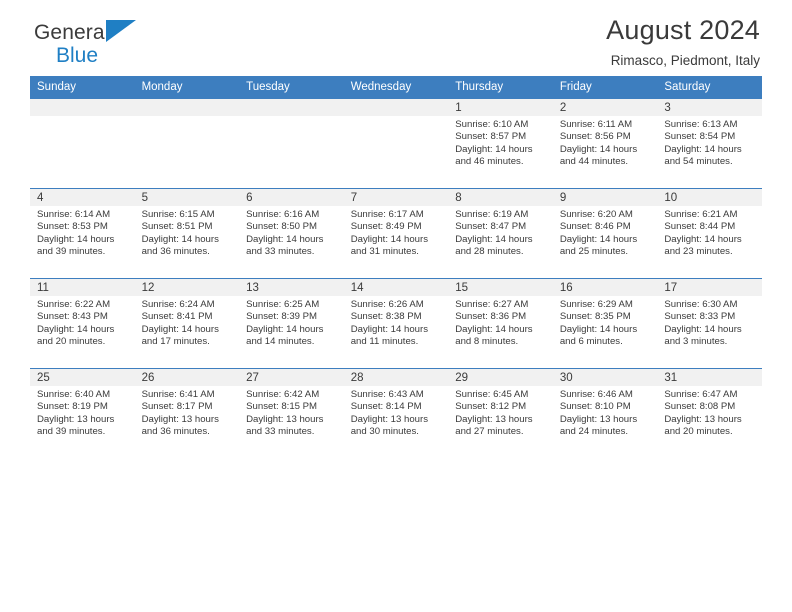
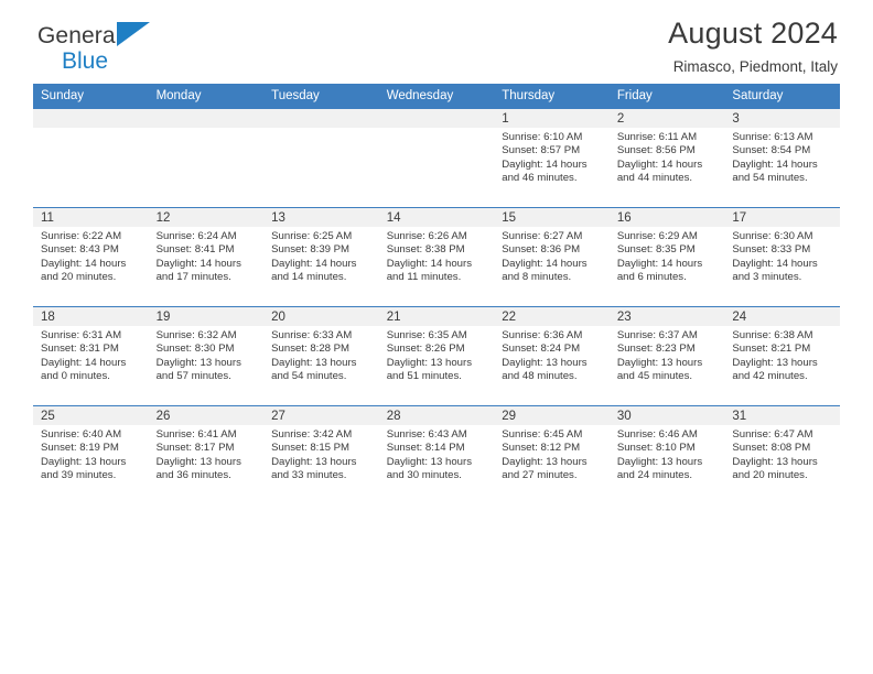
  General
  Blue
  August 2024
  Rimasco, Piedmont, Italy
  Sunday	Monday	Tuesday	Wednesday	Thursday	Friday	Saturday
  				1Sunrise: 6:10 AMSunset: 8:57 PMDaylight: 14 hoursand 46 minutes.	2Sunrise: 6:11 AMSunset: 8:56 PMDaylight: 14 hoursand 44 minutes.	3Sunrise: 6:13 AMSunset: 8:54 PMDaylight: 14 hoursand 54 minutes.
- 4Sunrise: 6:14 AMSunset: 8:53 PMDaylight: 14 hoursand 39 minutes.	5Sunrise: 6:15 AMSunset: 8:51 PMDaylight: 14 hoursand 36 minutes.	6Sunrise: 6:16 AMSunset: 8:50 PMDaylight: 14 hoursand 33 minutes.	7Sunrise: 6:17 AMSunset: 8:49 PMDaylight: 14 hoursand 31 minutes.	8Sunrise: 6:19 AMSunset: 8:47 PMDaylight: 14 hoursand 28 minutes.	9Sunrise: 6:20 AMSunset: 8:46 PMDaylight: 14 hoursand 25 minutes.	10Sunrise: 6:21 AMSunset: 8:44 PMDaylight: 14 hoursand 23 minutes.
  11Sunrise: 6:22 AMSunset: 8:43 PMDaylight: 14 hoursand 20 minutes.	12Sunrise: 6:24 AMSunset: 8:41 PMDaylight: 14 hoursand 17 minutes.	13Sunrise: 6:25 AMSunset: 8:39 PMDaylight: 14 hoursand 14 minutes.	14Sunrise: 6:26 AMSunset: 8:38 PMDaylight: 14 hoursand 11 minutes.	15Sunrise: 6:27 AMSunset: 8:36 PMDaylight: 14 hoursand 8 minutes.	16Sunrise: 6:29 AMSunset: 8:35 PMDaylight: 14 hoursand 6 minutes.	17Sunrise: 6:30 AMSunset: 8:33 PMDaylight: 14 hoursand 3 minutes.
+ 18Sunrise: 6:31 AMSunset: 8:31 PMDaylight: 14 hoursand 0 minutes.	19Sunrise: 6:32 AMSunset: 8:30 PMDaylight: 13 hoursand 57 minutes.	20Sunrise: 6:33 AMSunset: 8:28 PMDaylight: 13 hoursand 54 minutes.	21Sunrise: 6:35 AMSunset: 8:26 PMDaylight: 13 hoursand 51 minutes.	22Sunrise: 6:36 AMSunset: 8:24 PMDaylight: 13 hoursand 48 minutes.	23Sunrise: 6:37 AMSunset: 8:23 PMDaylight: 13 hoursand 45 minutes.	24Sunrise: 6:38 AMSunset: 8:21 PMDaylight: 13 hoursand 42 minutes.
- 25Sunrise: 6:40 AMSunset: 8:19 PMDaylight: 13 hoursand 39 minutes.	26Sunrise: 6:41 AMSunset: 8:17 PMDaylight: 13 hoursand 36 minutes.	27Sunrise: 6:42 AMSunset: 8:15 PMDaylight: 13 hoursand 33 minutes.	28Sunrise: 6:43 AMSunset: 8:14 PMDaylight: 13 hoursand 30 minutes.	29Sunrise: 6:45 AMSunset: 8:12 PMDaylight: 13 hoursand 27 minutes.	30Sunrise: 6:46 AMSunset: 8:10 PMDaylight: 13 hoursand 24 minutes.	31Sunrise: 6:47 AMSunset: 8:08 PMDaylight: 13 hoursand 20 minutes.
+ 25Sunrise: 6:40 AMSunset: 8:19 PMDaylight: 13 hoursand 39 minutes.	26Sunrise: 6:41 AMSunset: 8:17 PMDaylight: 13 hoursand 36 minutes.	27Sunrise: 3:42 AMSunset: 8:15 PMDaylight: 13 hoursand 33 minutes.	28Sunrise: 6:43 AMSunset: 8:14 PMDaylight: 13 hoursand 30 minutes.	29Sunrise: 6:45 AMSunset: 8:12 PMDaylight: 13 hoursand 27 minutes.	30Sunrise: 6:46 AMSunset: 8:10 PMDaylight: 13 hoursand 24 minutes.	31Sunrise: 6:47 AMSunset: 8:08 PMDaylight: 13 hoursand 20 minutes.
